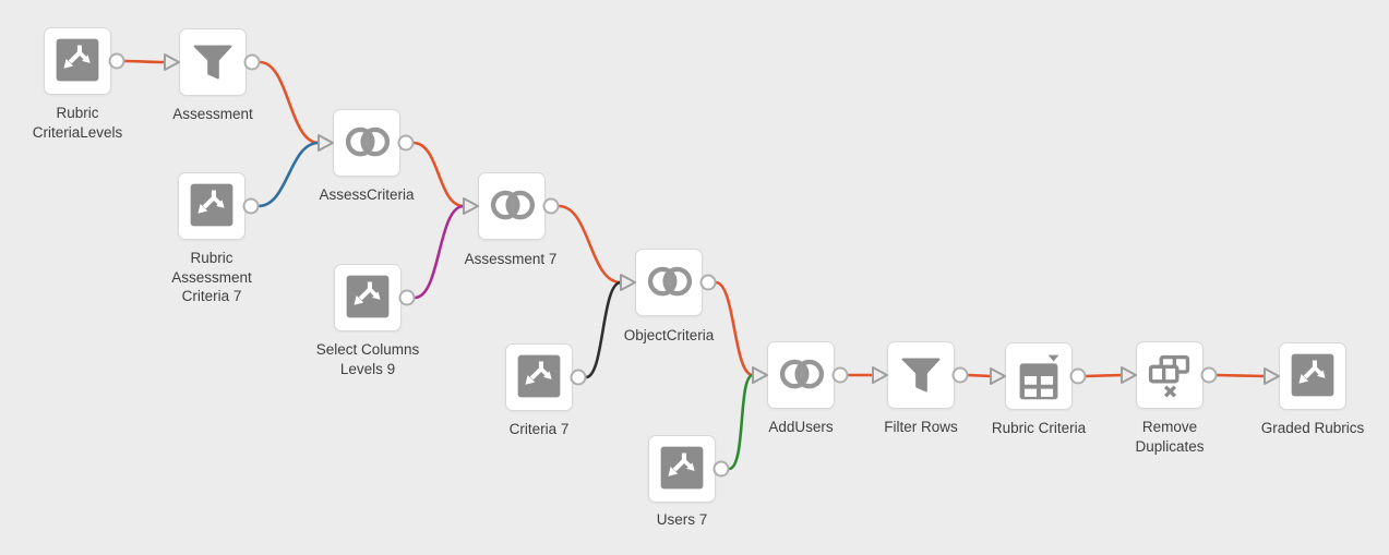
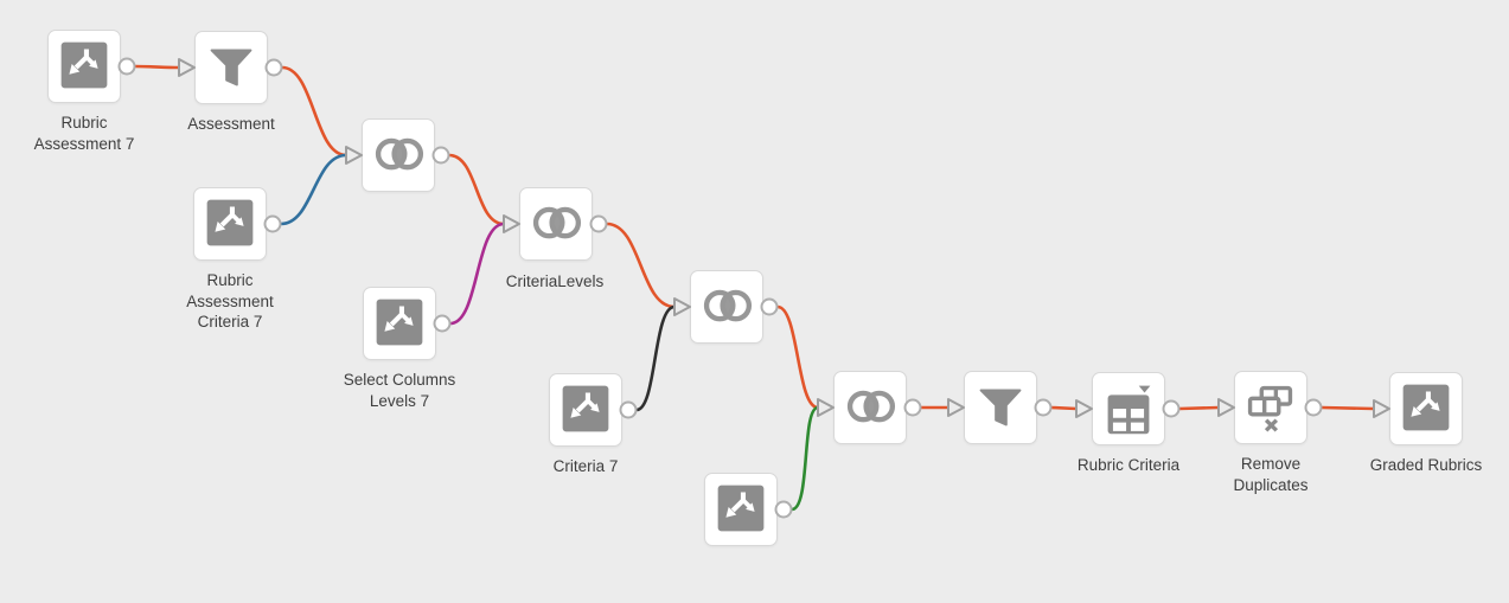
  Rubric
- CriteriaLevels
+ Assessment 7
  Assessment
  Rubric
  Assessment
  Criteria 7
- AssessCriteria
- Assessment 7
+ CriteriaLevels
  Select Columns
- Levels 9
+ Levels 7
- ObjectCriteria
  Criteria 7
- Users 7
- AddUsers
- Filter Rows
  Rubric Criteria
  Remove
  Duplicates
  Graded Rubrics
